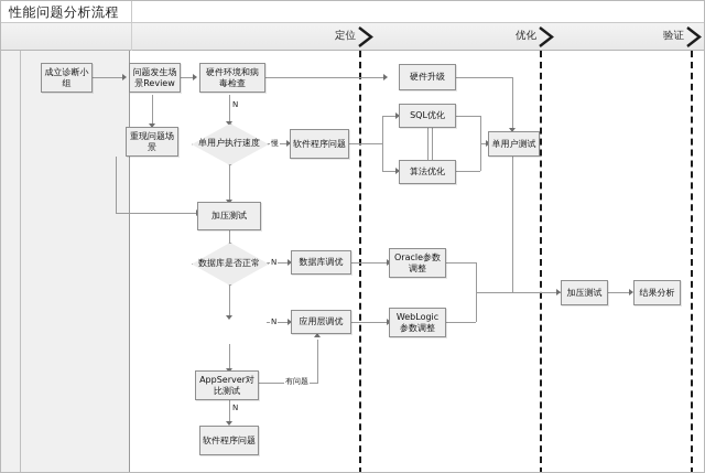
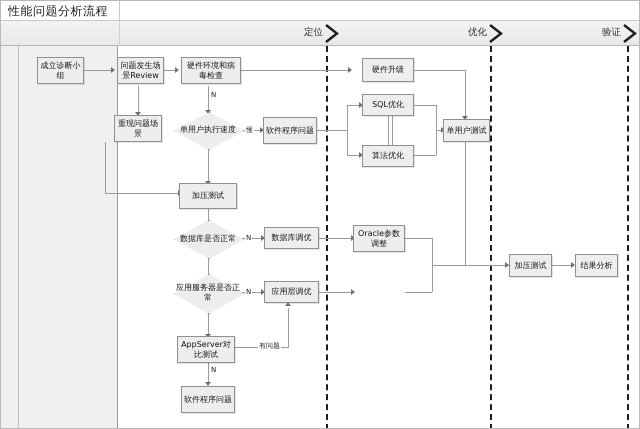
  性能问题分析流程
  定位
  优化
  验证
  N
  慢
  N
  N
  有问题
  N
  成立诊断小组
  问题发生场景Review
  硬件环境和病毒检查
  重现问题场景
  单用户执行速度
  软件程序问题
  加压测试
  数据库是否正常
  数据库调优
+ 应用服务器是否正常
  应用层调优
  AppServer对比测试
  软件程序问题
  硬件升级
  SQL优化
  算法优化
  单用户测试
  Oracle参数调整
- WebLogic参数调整
  加压测试
  结果分析
